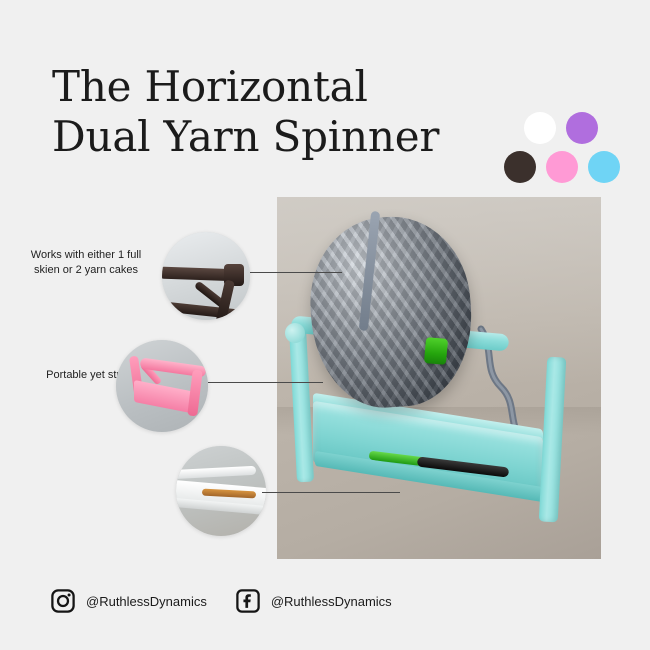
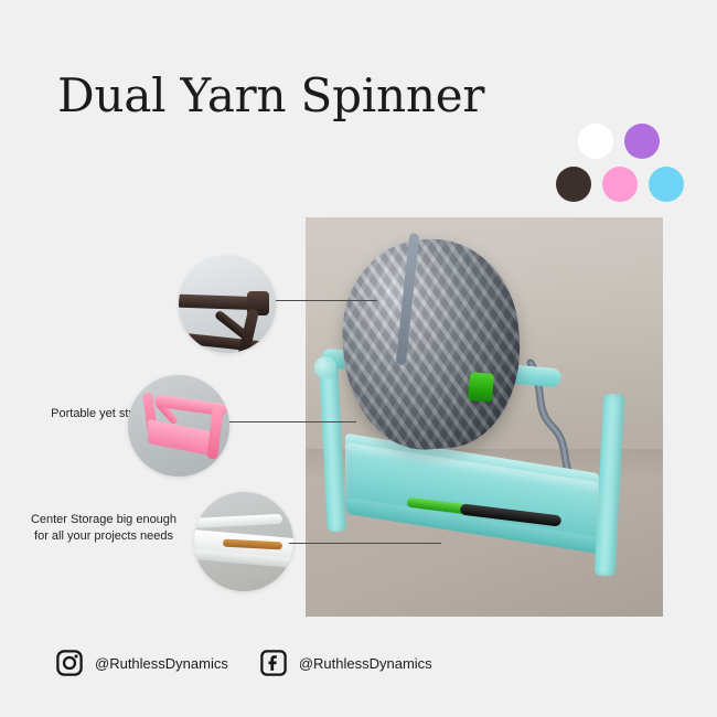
- The Horizontal
  Dual Yarn Spinner
- Works with either 1 full skien or 2 yarn cakes
  Portable yet st
+ Center Storage big enough for all your projects needs
  @RuthlessDynamics
  @RuthlessDynamics
